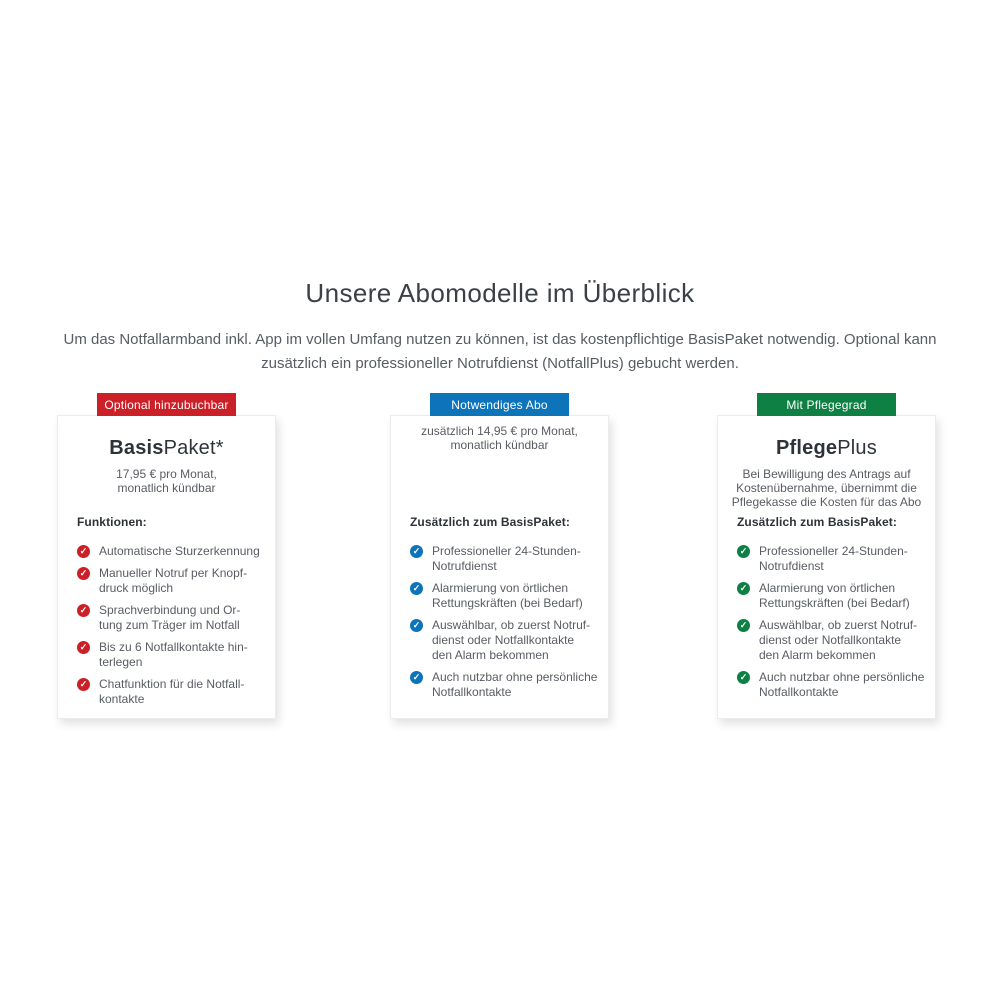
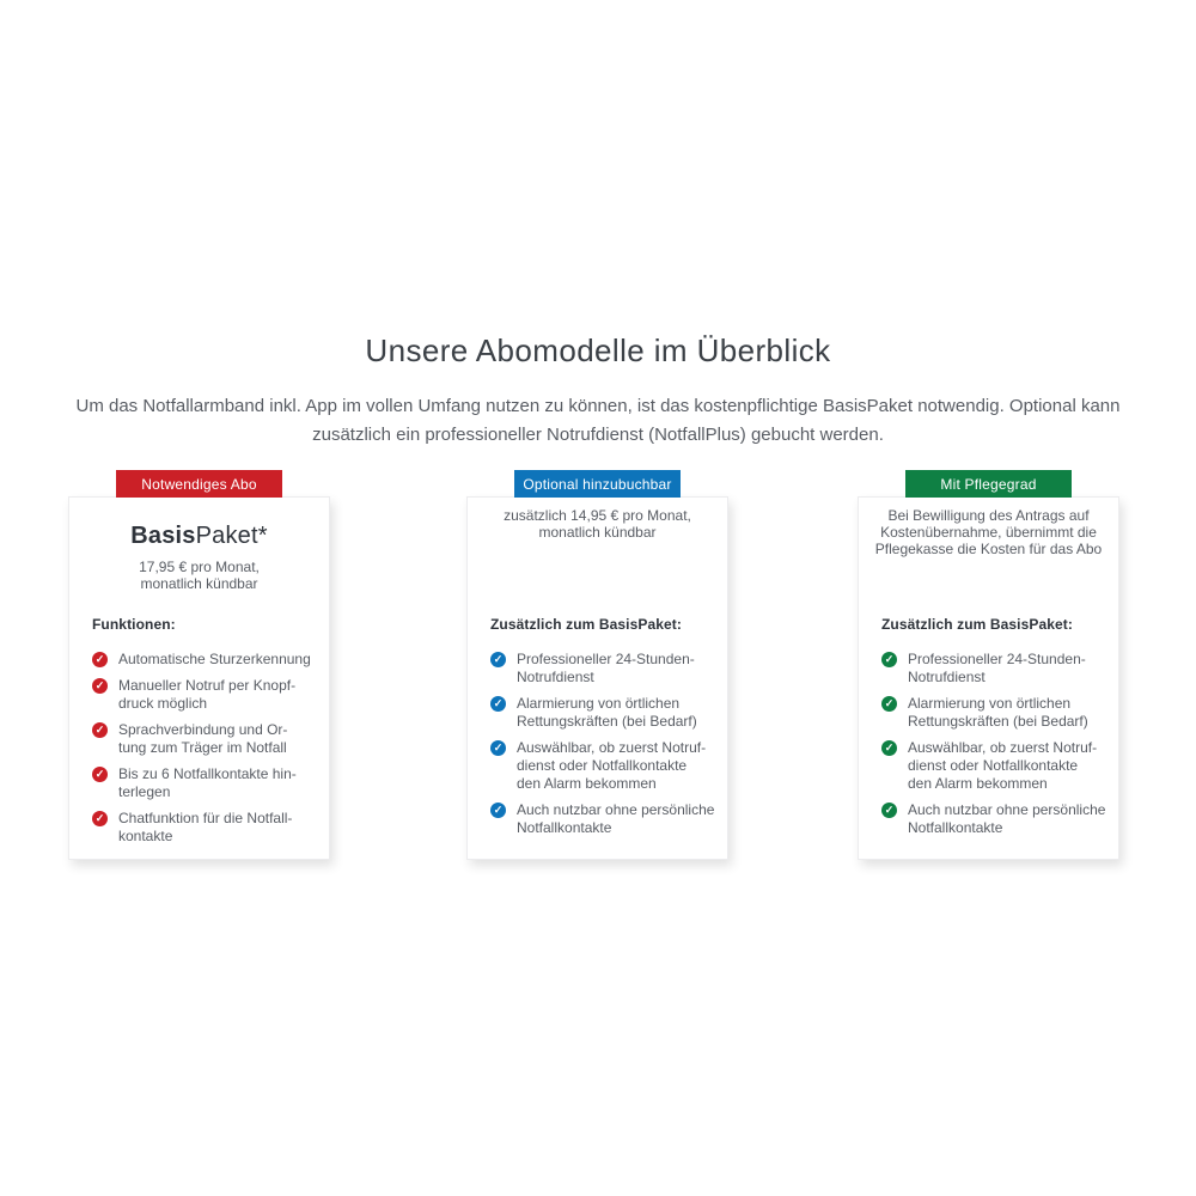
  Unsere Abomodelle im Überblick
  Um das Notfallarmband inkl. App im vollen Umfang nutzen zu können, ist das kostenpflichtige BasisPaket notwendig. Optional kann
  zusätzlich ein professioneller Notrufdienst (NotfallPlus) gebucht werden.
- Optional hinzubuchbar
+ Notwendiges Abo
  BasisPaket*
  17,95 € pro Monat,
  monatlich kündbar
  Funktionen:
  ✓
  Automatische Sturzerkennung
  ✓
  Manueller Notruf per Knopf-
  druck möglich
  ✓
  Sprachverbindung und Or-
  tung zum Träger im Notfall
  ✓
  Bis zu 6 Notfallkontakte hin-
  terlegen
  ✓
  Chatfunktion für die Notfall-
  kontakte
- Notwendiges Abo
+ Optional hinzubuchbar
  zusätzlich 14,95 € pro Monat,
  monatlich kündbar
  Zusätzlich zum BasisPaket:
  ✓
  Professioneller 24-Stunden-
  Notrufdienst
  ✓
  Alarmierung von örtlichen
  Rettungskräften (bei Bedarf)
  ✓
  Auswählbar, ob zuerst Notruf-
  dienst oder Notfallkontakte
  den Alarm bekommen
  ✓
  Auch nutzbar ohne persönliche
  Notfallkontakte
  Mit Pflegegrad
- PflegePlus
  Bei Bewilligung des Antrags auf
  Kostenübernahme, übernimmt die
  Pflegekasse die Kosten für das Abo
  Zusätzlich zum BasisPaket:
  ✓
  Professioneller 24-Stunden-
  Notrufdienst
  ✓
  Alarmierung von örtlichen
  Rettungskräften (bei Bedarf)
  ✓
  Auswählbar, ob zuerst Notruf-
  dienst oder Notfallkontakte
  den Alarm bekommen
  ✓
  Auch nutzbar ohne persönliche
  Notfallkontakte
